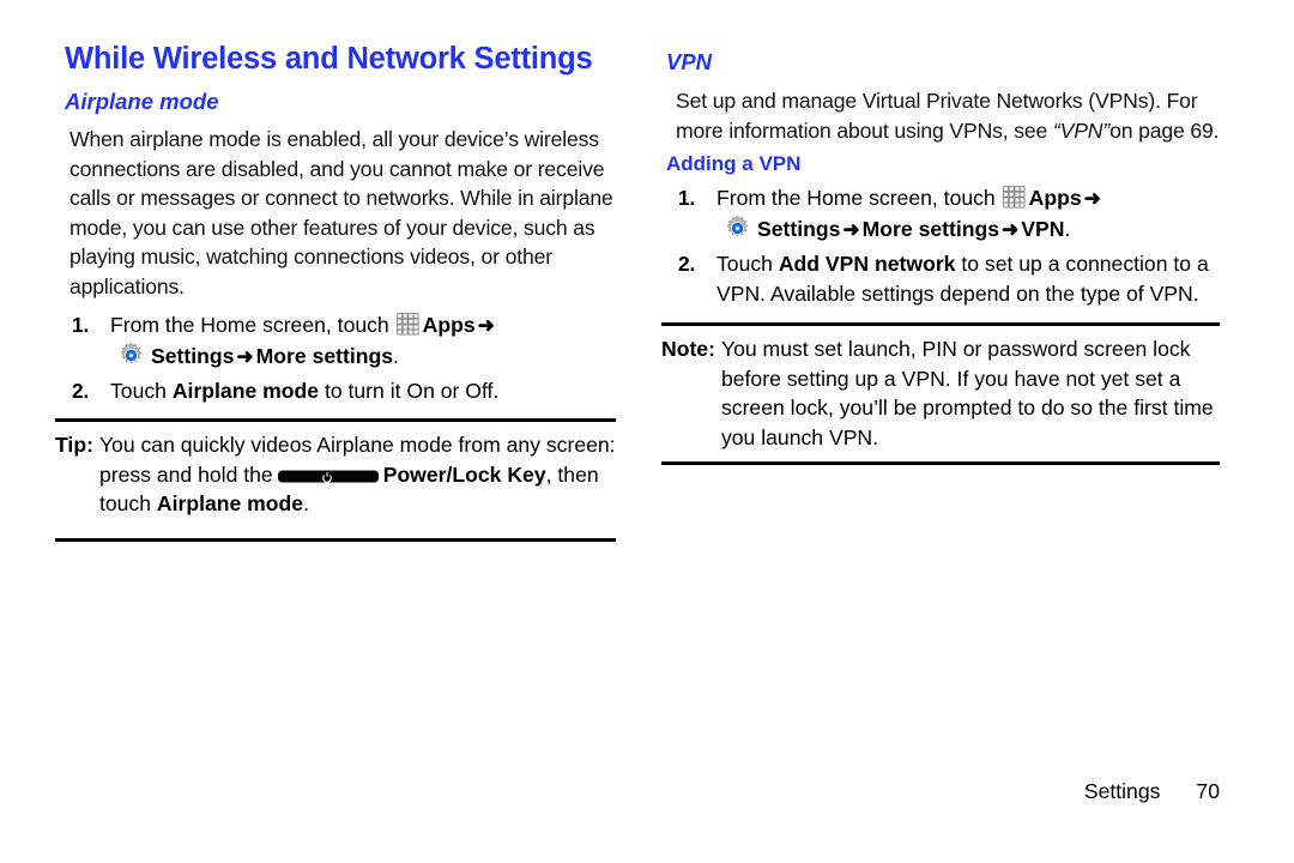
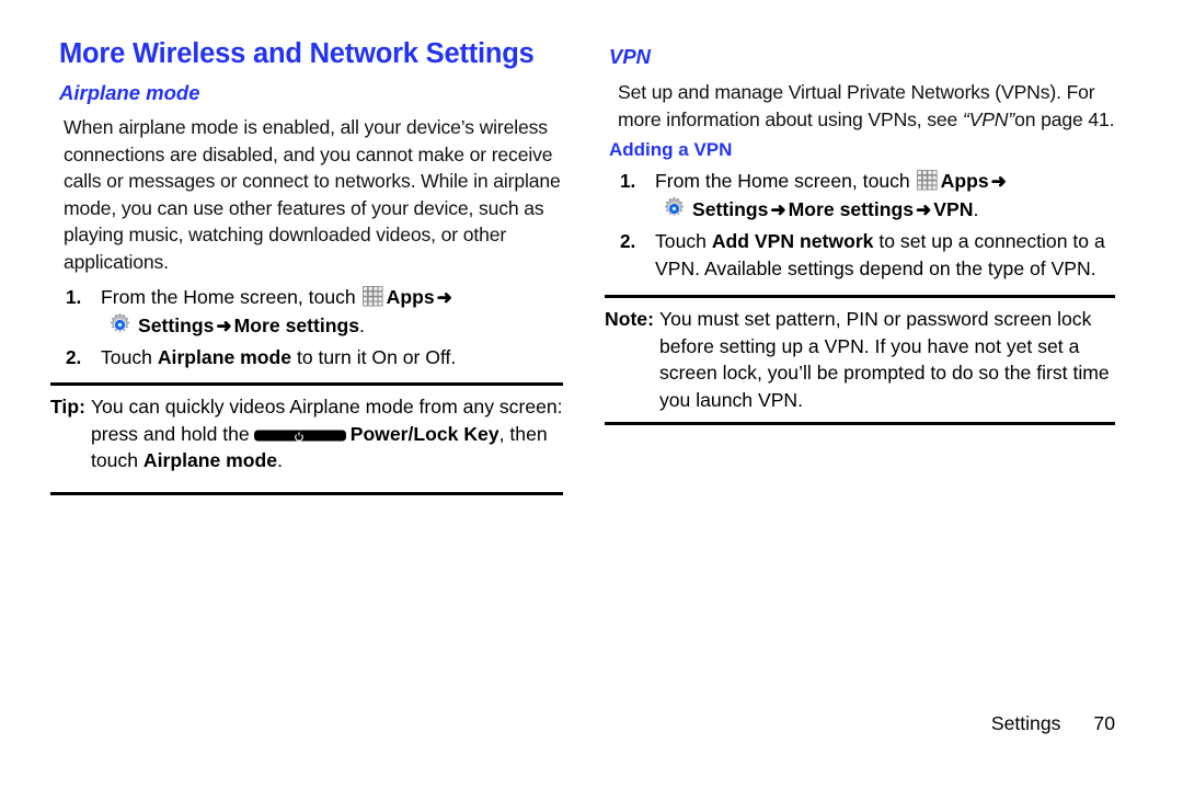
- While Wireless and Network Settings
+ More Wireless and Network Settings
  Airplane mode
- When airplane mode is enabled, all your device’s wireless connections are disabled, and you cannot make or receive calls or messages or connect to networks. While in airplane mode, you can use other features of your device, such as playing music, watching connections videos, or other applications.
+ When airplane mode is enabled, all your device’s wireless connections are disabled, and you cannot make or receive calls or messages or connect to networks. While in airplane mode, you can use other features of your device, such as playing music, watching downloaded videos, or other applications.
  1.
  From the Home screen, touch Apps➜
  Settings➜More settings.
  2.
  Touch Airplane mode to turn it On or Off.
  Tip:
  You can quickly videos Airplane mode from any screen: press and hold the Power/Lock Key, then touch Airplane mode.
  VPN
- Set up and manage Virtual Private Networks (VPNs). For more information about using VPNs, see “VPN”on page 69.
+ Set up and manage Virtual Private Networks (VPNs). For more information about using VPNs, see “VPN”on page 41.
  Adding a VPN
  1.
  From the Home screen, touch Apps➜
  Settings➜More settings➜VPN.
  2.
  Touch Add VPN network to set up a connection to a VPN. Available settings depend on the type of VPN.
  Note:
- You must set launch, PIN or password screen lock before setting up a VPN. If you have not yet set a screen lock, you’ll be prompted to do so the first time you launch VPN.
+ You must set pattern, PIN or password screen lock before setting up a VPN. If you have not yet set a screen lock, you’ll be prompted to do so the first time you launch VPN.
  Settings 70
